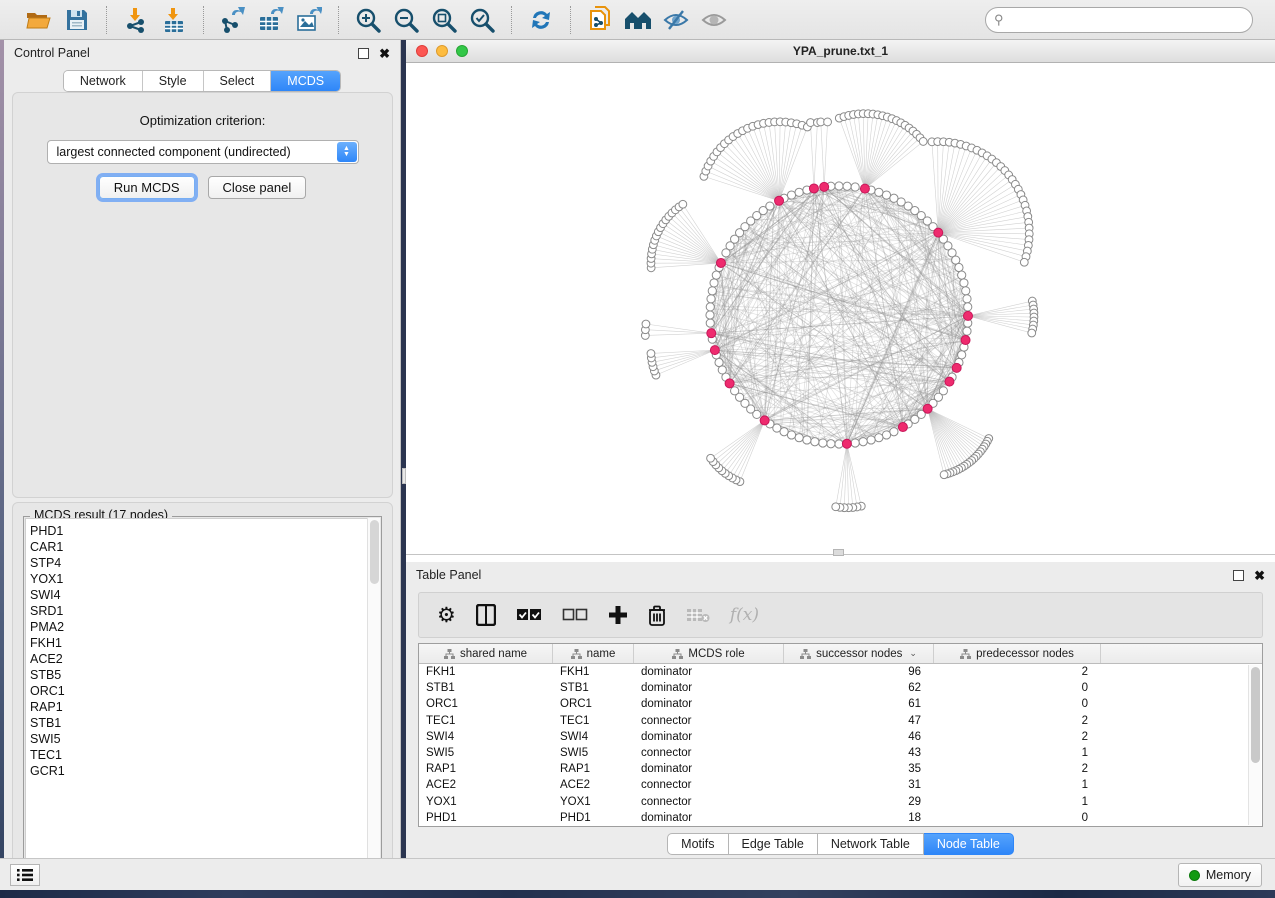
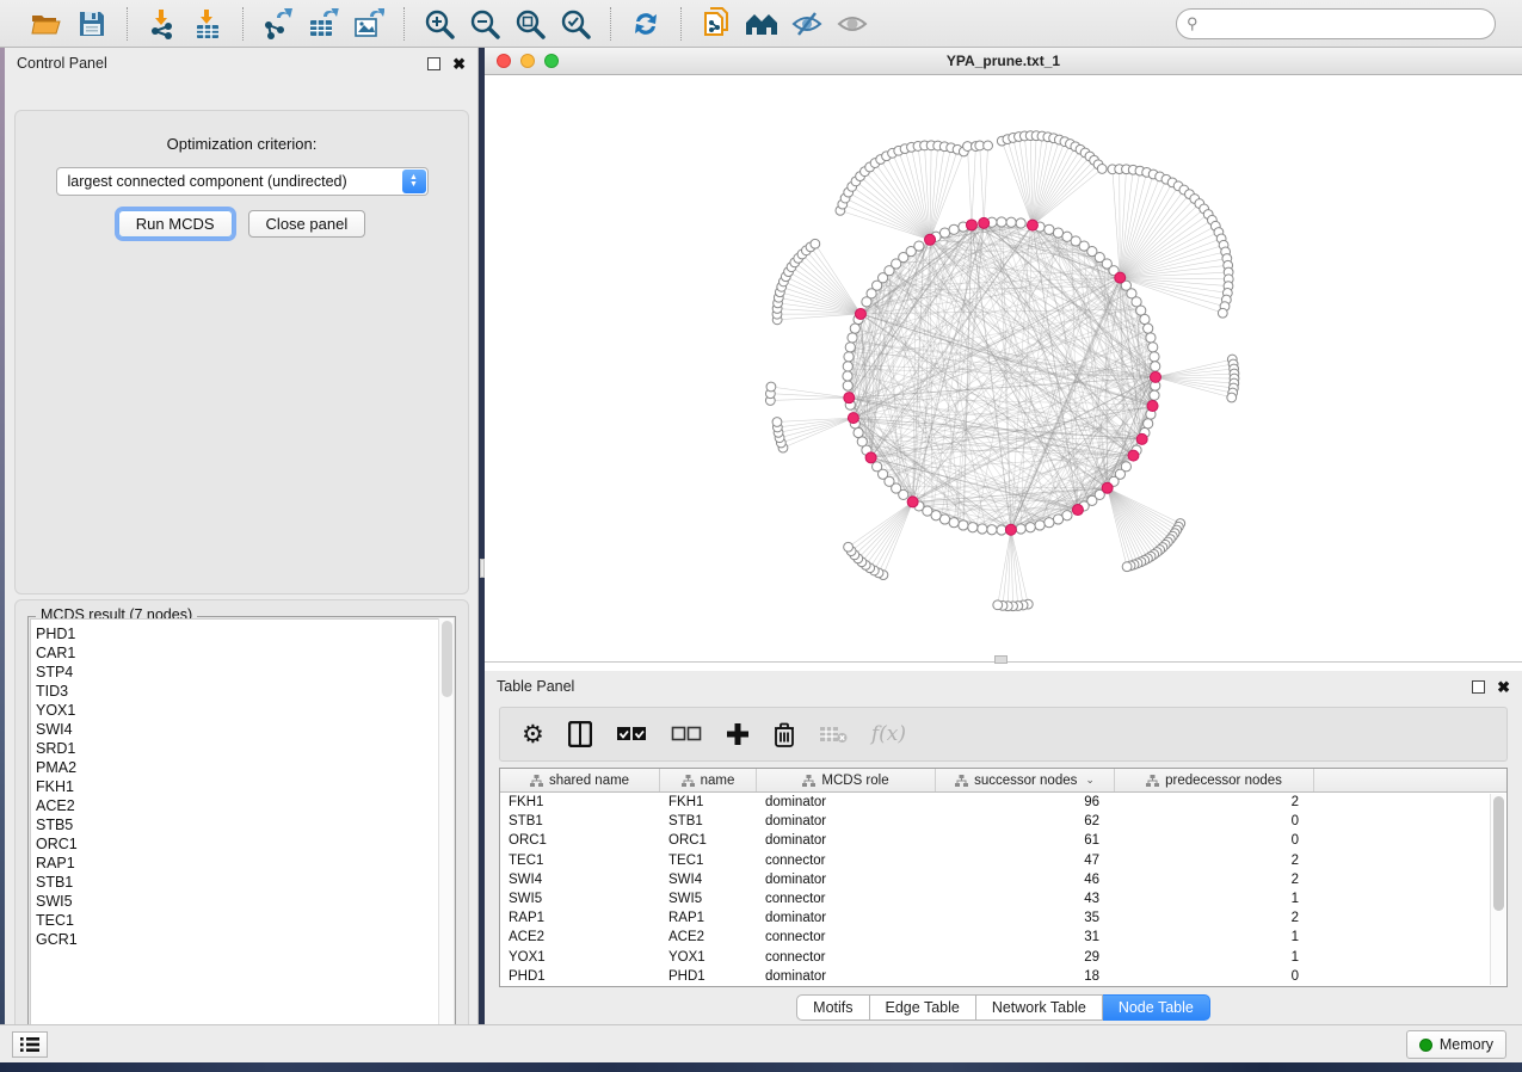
  ⚲
  Control Panel
  ✖
- Network
- Style
- Select
- MCDS
  Optimization criterion:
  largest connected component (undirected)
  Run MCDS
  Close panel
- MCDS result (17 nodes)
+ MCDS result (7 nodes)
  PHD1
  CAR1
  STP4
+ TID3
  YOX1
  SWI4
  SRD1
  PMA2
  FKH1
  ACE2
  STB5
  ORC1
  RAP1
  STB1
  SWI5
  TEC1
  GCR1
  YPA_prune.txt_1
  Table Panel
  ✖
  ⚙
  f(x)
  shared name
  name
  MCDS role
  successor nodes
  ⌄
  predecessor nodes
  FKH1
  FKH1
  dominator
  96
  2
  STB1
  STB1
  dominator
  62
  0
  ORC1
  ORC1
  dominator
  61
  0
  TEC1
  TEC1
  connector
  47
  2
  SWI4
  SWI4
  dominator
  46
  2
  SWI5
  SWI5
  connector
  43
  1
  RAP1
  RAP1
  dominator
  35
  2
  ACE2
  ACE2
  connector
  31
  1
  YOX1
  YOX1
  connector
  29
  1
  PHD1
  PHD1
  dominator
  18
  0
  Motifs
  Edge Table
  Network Table
  Node Table
  Memory
